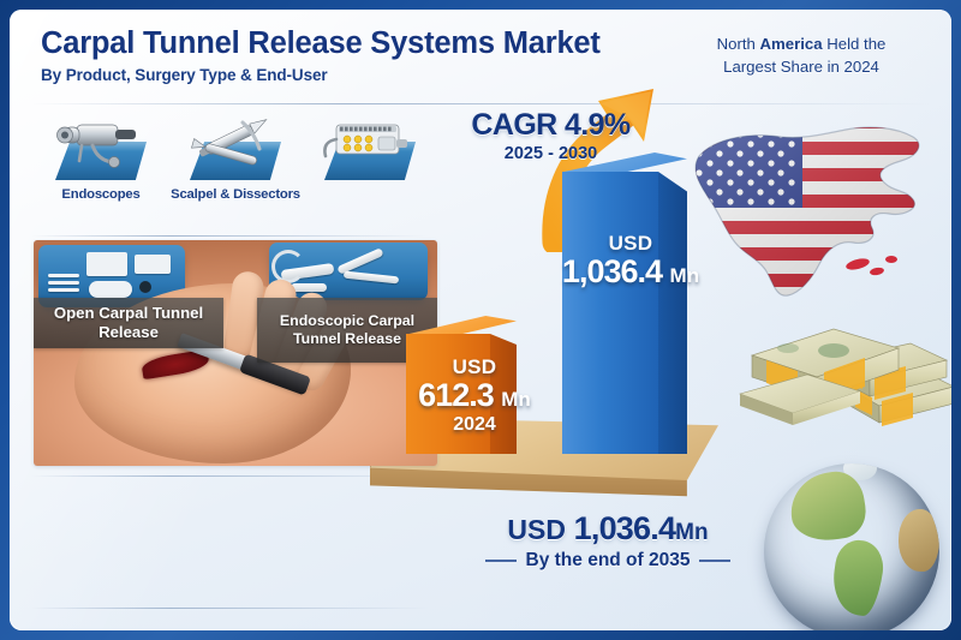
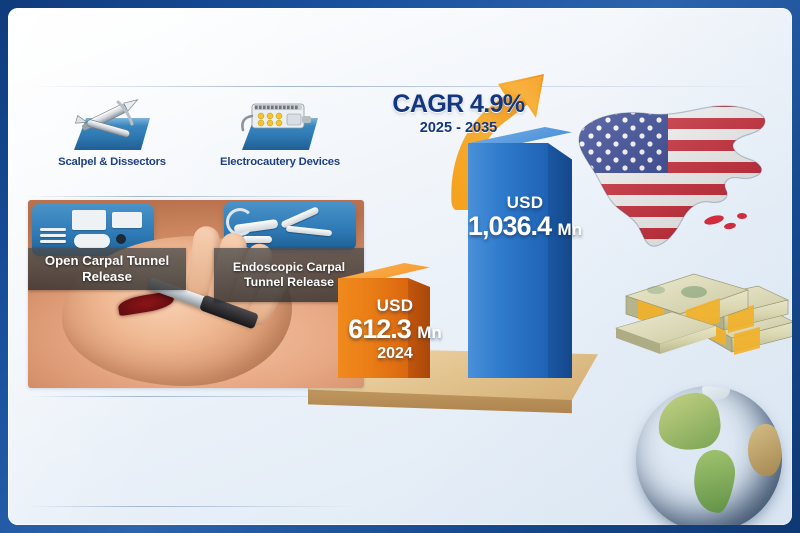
- Carpal Tunnel Release Systems Market
- By Product, Surgery Type & End-User
- North America Held the
- Largest Share in 2024
- Endoscopes
  Scalpel & Dissectors
+ Electrocautery Devices
  Open Carpal Tunnel Release
  Endoscopic Carpal Tunnel Release
  CAGR 4.9%
- 2025 - 2030
+ 2025 - 2035
  USD
  612.3 Mn
  2024
  USD
  1,036.4 Mn
- USD 1,036.4Mn
- By the end of 2035
